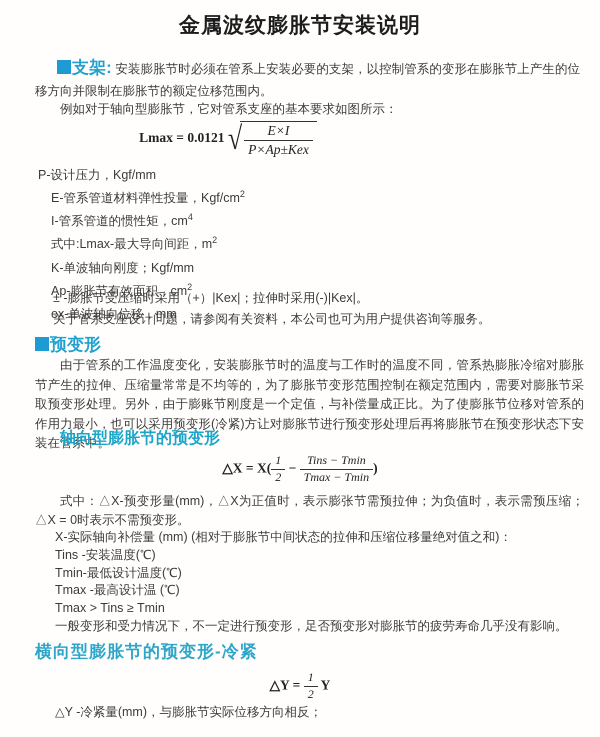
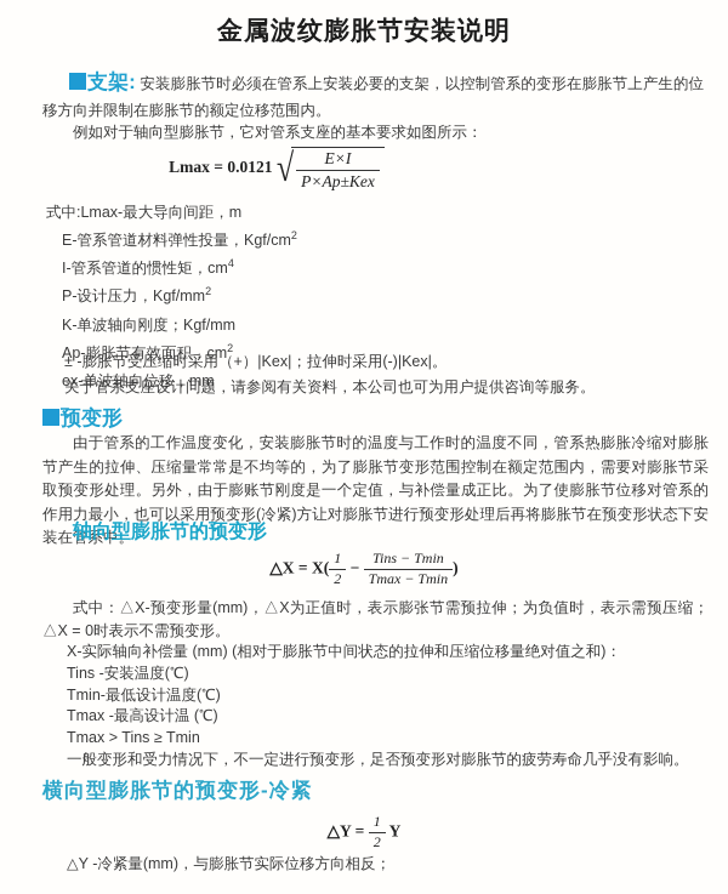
  金属波纹膨胀节安装说明
  支架: 安装膨胀节时必须在管系上安装必要的支架，以控制管系的变形在膨胀节上产生的位移方向并限制在膨胀节的额定位移范围内。
  例如对于轴向型膨胀节，它对管系支座的基本要求如图所示：
  Lmax = 0.0121 √
  E×I
  P×Ap±Kex
- P-设计压力，Kgf/mm
+ 式中:Lmax-最大导向间距，m
  E-管系管道材料弹性投量，Kgf/cm2
  I-管系管道的惯性矩，cm4
- 式中:Lmax-最大导向间距，m2
+ P-设计压力，Kgf/mm2
  K-单波轴向刚度；Kgf/mm
  Ap-膨胀节有效面积，cm2
  ex-单波轴向位移，mm
  ± -膨胀节受压缩时采用（+）|Kex|；拉伸时采用(-)|Kex|。
  关于管系支座设计问题，请参阅有关资料，本公司也可为用户提供咨询等服务。
  预变形
  由于管系的工作温度变化，安装膨胀节时的温度与工作时的温度不同，管系热膨胀冷缩对膨胀节产生的拉伸、压缩量常常是不均等的，为了膨胀节变形范围控制在额定范围内，需要对膨胀节采取预变形处理。另外，由于膨账节刚度是一个定值，与补偿量成正比。为了使膨胀节位移对管系的作用力最小，也可以采用预变形(冷紧)方让对膨胀节进行预变形处理后再将膨胀节在预变形状态下安装在管系中。
  轴向型膨胀节的预变形
  △X = X(
  1
  2
  −
  Tins − Tmin
  Tmax − Tmin
  )
  式中：△X-预变形量(mm)，△X为正值时，表示膨张节需预拉伸；为负值时，表示需预压缩；△X = 0时表示不需预变形。
  X-实际轴向补偿量 (mm) (相对于膨胀节中间状态的拉伸和压缩位移量绝对值之和)：
  Tins -安装温度(℃)
  Tmin-最低设计温度(℃)
  Tmax -最高设计温 (℃)
  Tmax > Tins ≥ Tmin
  一般变形和受力情况下，不一定进行预变形，足否预变形对膨胀节的疲劳寿命几乎没有影响。
  横向型膨胀节的预变形-冷紧
  △Y =
  1
  2
  Y
  △Y -冷紧量(mm)，与膨胀节实际位移方向相反；
